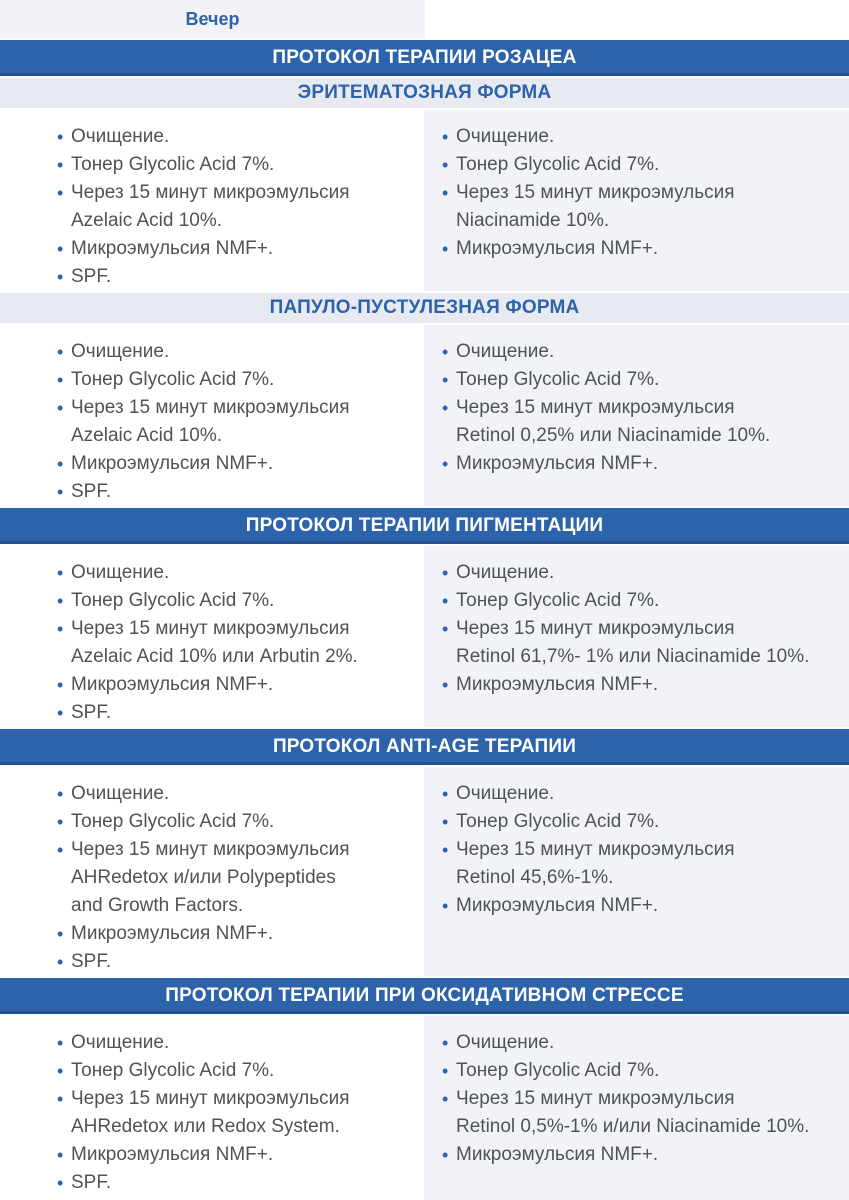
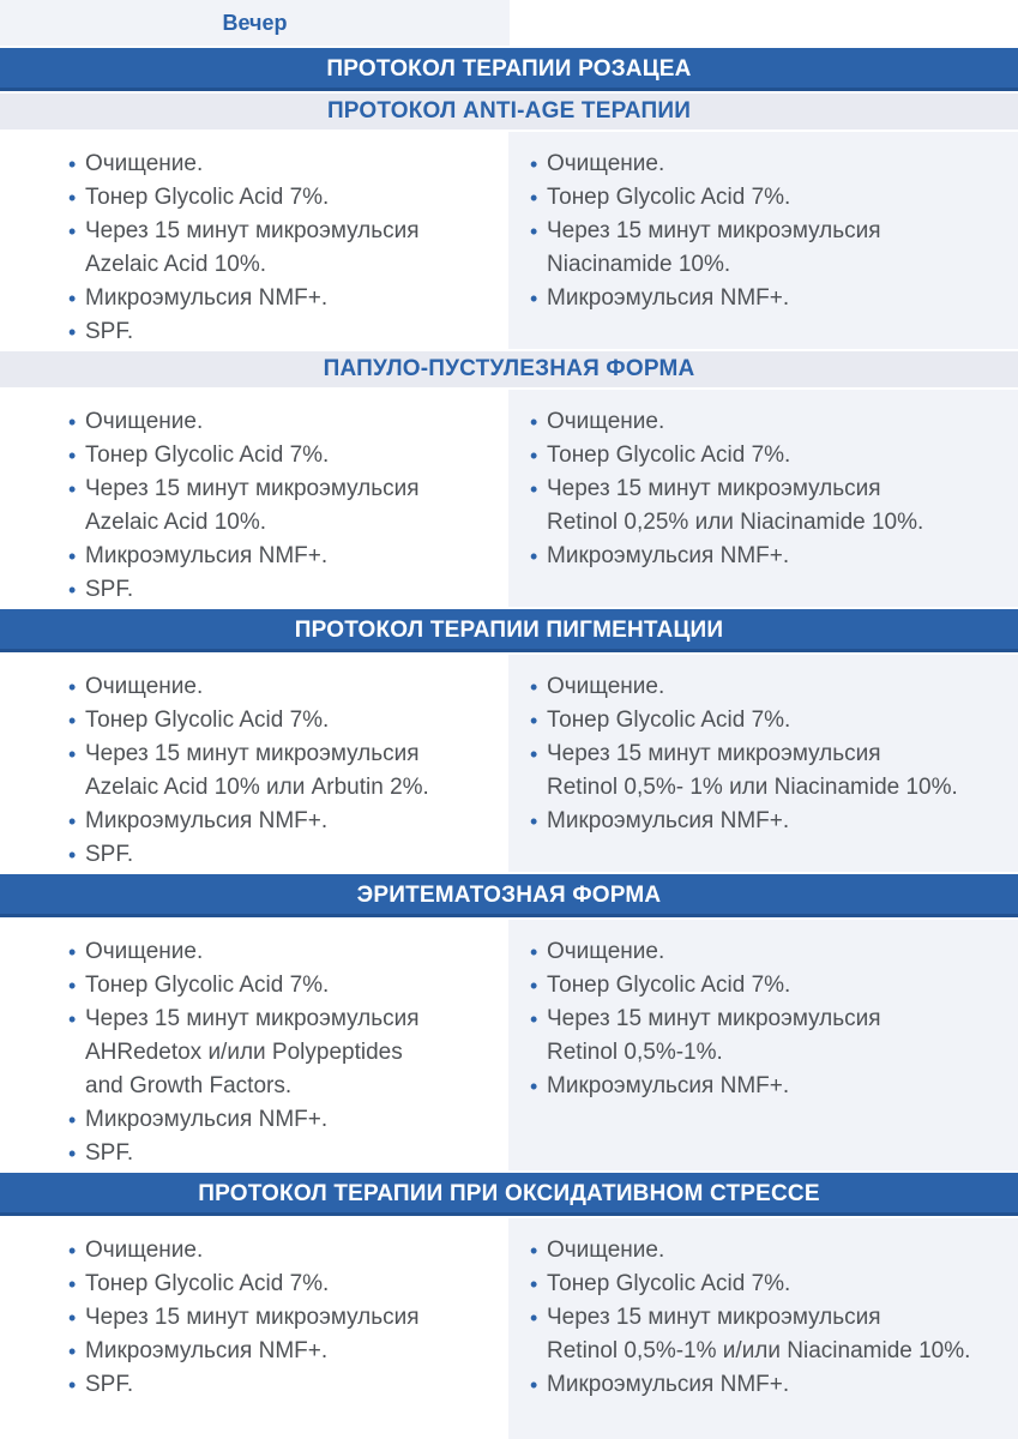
  Вечер
  ПРОТОКОЛ ТЕРАПИИ РОЗАЦЕА
- ЭРИТЕМАТОЗНАЯ ФОРМА
+ ПРОТОКОЛ ANTI-AGE ТЕРАПИИ
  Очищение.
  Тонер Glycolic Acid 7%.
  Через 15 минут микроэмульсия
  Azelaic Acid 10%.
  Микроэмульсия NMF+.
  SPF.
  Очищение.
  Тонер Glycolic Acid 7%.
  Через 15 минут микроэмульсия
  Niacinamide 10%.
  Микроэмульсия NMF+.
  ПАПУЛО-ПУСТУЛЕЗНАЯ ФОРМА
  Очищение.
  Тонер Glycolic Acid 7%.
  Через 15 минут микроэмульсия
  Azelaic Acid 10%.
  Микроэмульсия NMF+.
  SPF.
  Очищение.
  Тонер Glycolic Acid 7%.
  Через 15 минут микроэмульсия
  Retinol 0,25% или Niacinamide 10%.
  Микроэмульсия NMF+.
  ПРОТОКОЛ ТЕРАПИИ ПИГМЕНТАЦИИ
  Очищение.
  Тонер Glycolic Acid 7%.
  Через 15 минут микроэмульсия
  Azelaic Acid 10% или Arbutin 2%.
  Микроэмульсия NMF+.
  SPF.
  Очищение.
  Тонер Glycolic Acid 7%.
  Через 15 минут микроэмульсия
- Retinol 61,7%- 1% или Niacinamide 10%.
+ Retinol 0,5%- 1% или Niacinamide 10%.
  Микроэмульсия NMF+.
- ПРОТОКОЛ ANTI-AGE ТЕРАПИИ
+ ЭРИТЕМАТОЗНАЯ ФОРМА
  Очищение.
  Тонер Glycolic Acid 7%.
  Через 15 минут микроэмульсия
  AHRedetox и/или Polypeptides
  and Growth Factors.
  Микроэмульсия NMF+.
  SPF.
  Очищение.
  Тонер Glycolic Acid 7%.
  Через 15 минут микроэмульсия
- Retinol 45,6%-1%.
+ Retinol 0,5%-1%.
  Микроэмульсия NMF+.
  ПРОТОКОЛ ТЕРАПИИ ПРИ ОКСИДАТИВНОМ СТРЕССЕ
  Очищение.
  Тонер Glycolic Acid 7%.
  Через 15 минут микроэмульсия
- AHRedetox или Redox System.
  Микроэмульсия NMF+.
  SPF.
  Очищение.
  Тонер Glycolic Acid 7%.
  Через 15 минут микроэмульсия
  Retinol 0,5%-1% и/или Niacinamide 10%.
  Микроэмульсия NMF+.
